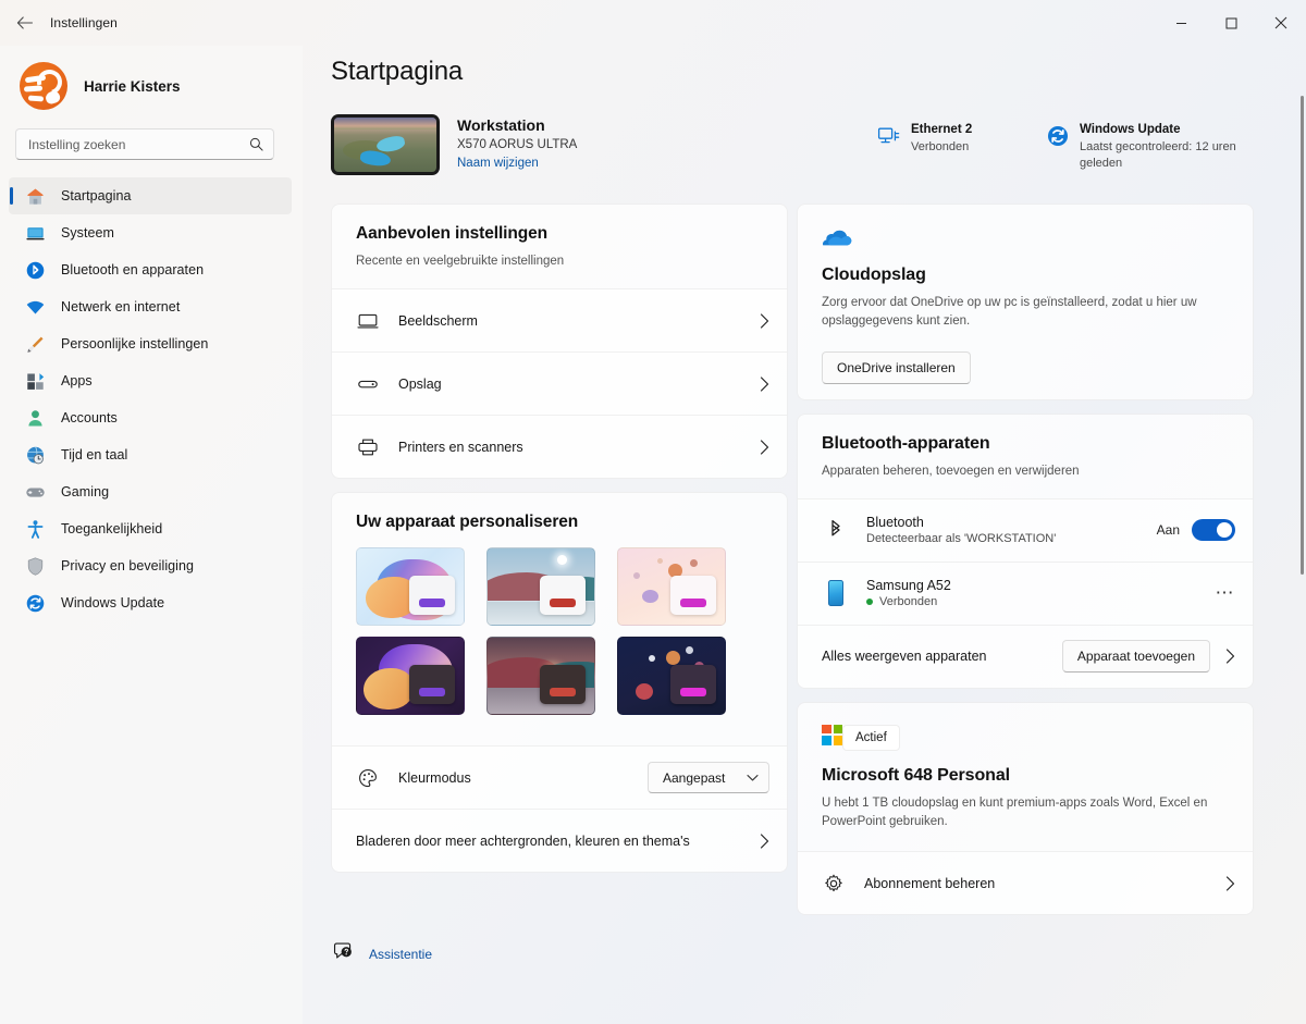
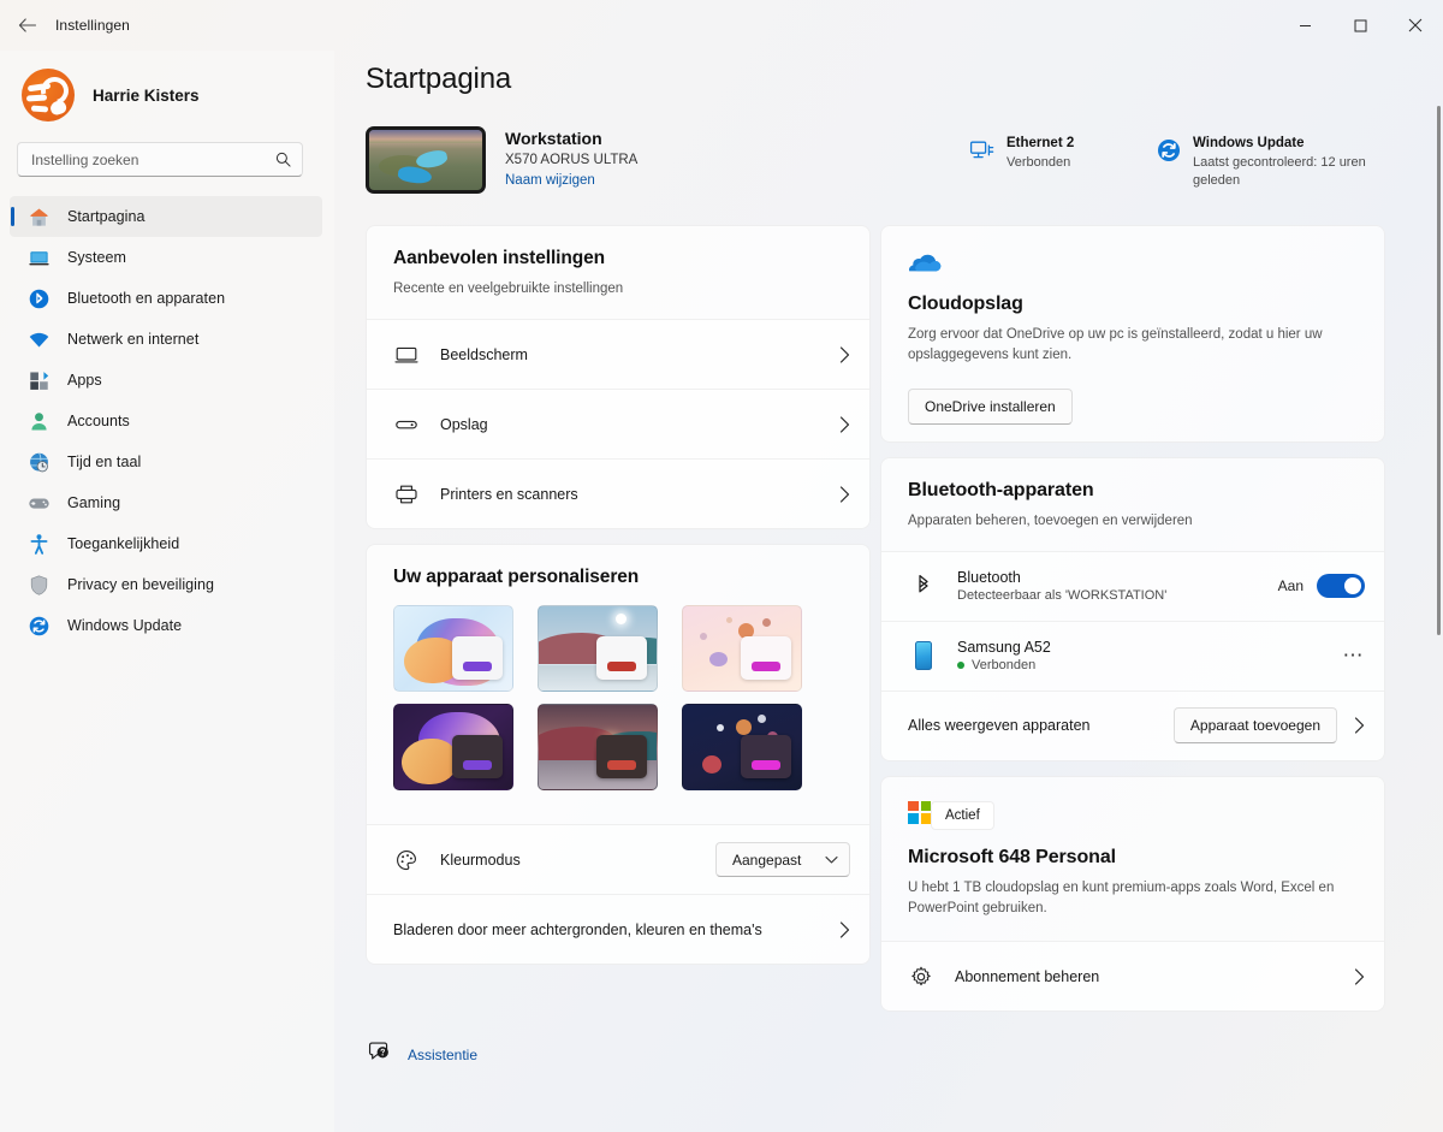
  Instellingen
  Harrie Kisters
  Instelling zoeken
  Startpagina
  Systeem
  Bluetooth en apparaten
  Netwerk en internet
- Persoonlijke instellingen
  Apps
  Accounts
  Tijd en taal
  Gaming
  Toegankelijkheid
  Privacy en beveiliging
  Windows Update
  Startpagina
  Workstation
  X570 AORUS ULTRA
  Naam wijzigen
  Ethernet 2
  Verbonden
  Windows Update
  Laatst gecontroleerd: 12 uren geleden
  Aanbevolen instellingen
  Recente en veelgebruikte instellingen
  Beeldscherm
  Opslag
  Printers en scanners
  Uw apparaat personaliseren
  Kleurmodus
  Aangepast
  Bladeren door meer achtergronden, kleuren en thema's
  Cloudopslag
  Zorg ervoor dat OneDrive op uw pc is geïnstalleerd, zodat u hier uw opslaggegevens kunt zien.
  OneDrive installeren
  Bluetooth-apparaten
  Apparaten beheren, toevoegen en verwijderen
  Bluetooth
  Detecteerbaar als 'WORKSTATION'
  Aan
  Samsung A52
  Verbonden
  ⋯
  Alles weergeven apparaten
  Apparaat toevoegen
  Actief
  Microsoft 648 Personal
  U hebt 1 TB cloudopslag en kunt premium-apps zoals Word, Excel en PowerPoint gebruiken.
  Abonnement beheren
  Assistentie
